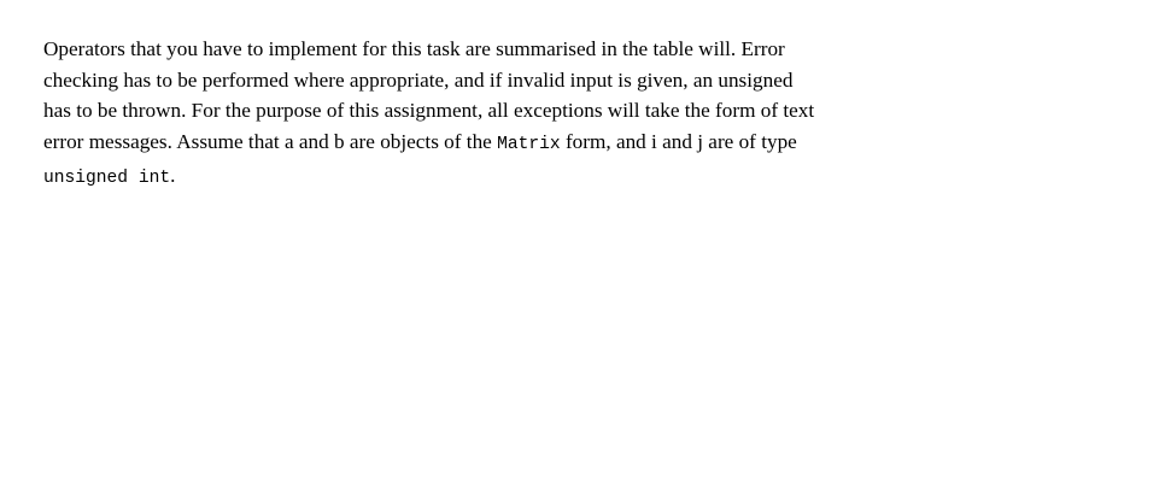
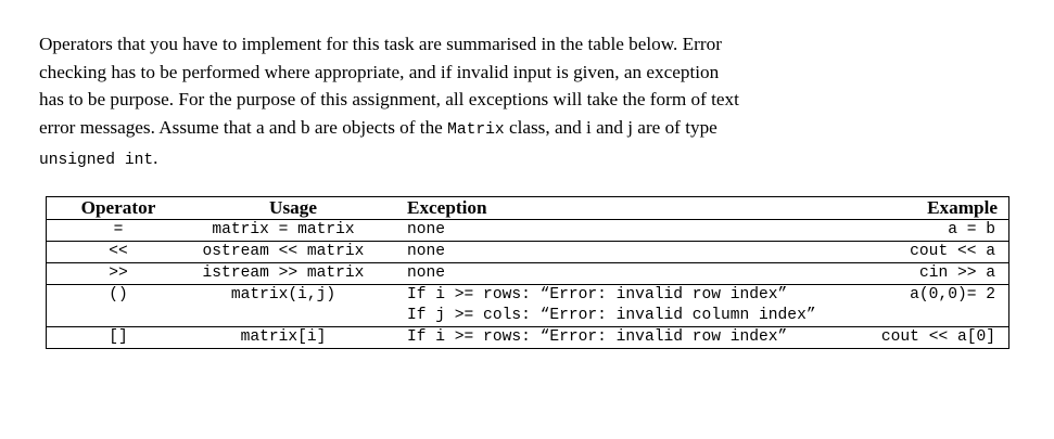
- Operators that you have to implement for this task are summarised in the table will. Error
+ Operators that you have to implement for this task are summarised in the table below. Error
- checking has to be performed where appropriate, and if invalid input is given, an unsigned
+ checking has to be performed where appropriate, and if invalid input is given, an exception
- has to be thrown. For the purpose of this assignment, all exceptions will take the form of text
+ has to be purpose. For the purpose of this assignment, all exceptions will take the form of text
- error messages. Assume that a and b are objects of the Matrix form, and i and j are of type
+ error messages. Assume that a and b are objects of the Matrix class, and i and j are of type
  unsigned int.
+ Operator	Usage	Exception	Example
+ =	matrix = matrix	none	a = b
+ <<	ostream << matrix	none	cout << a
+ >>	istream >> matrix	none	cin >> a
+ ()	matrix(i,j)	If i >= rows: “Error: invalid row index”	a(0,0)= 2
+ 		If j >= cols: “Error: invalid column index”
+ []	matrix[i]	If i >= rows: “Error: invalid row index”	cout << a[0]
